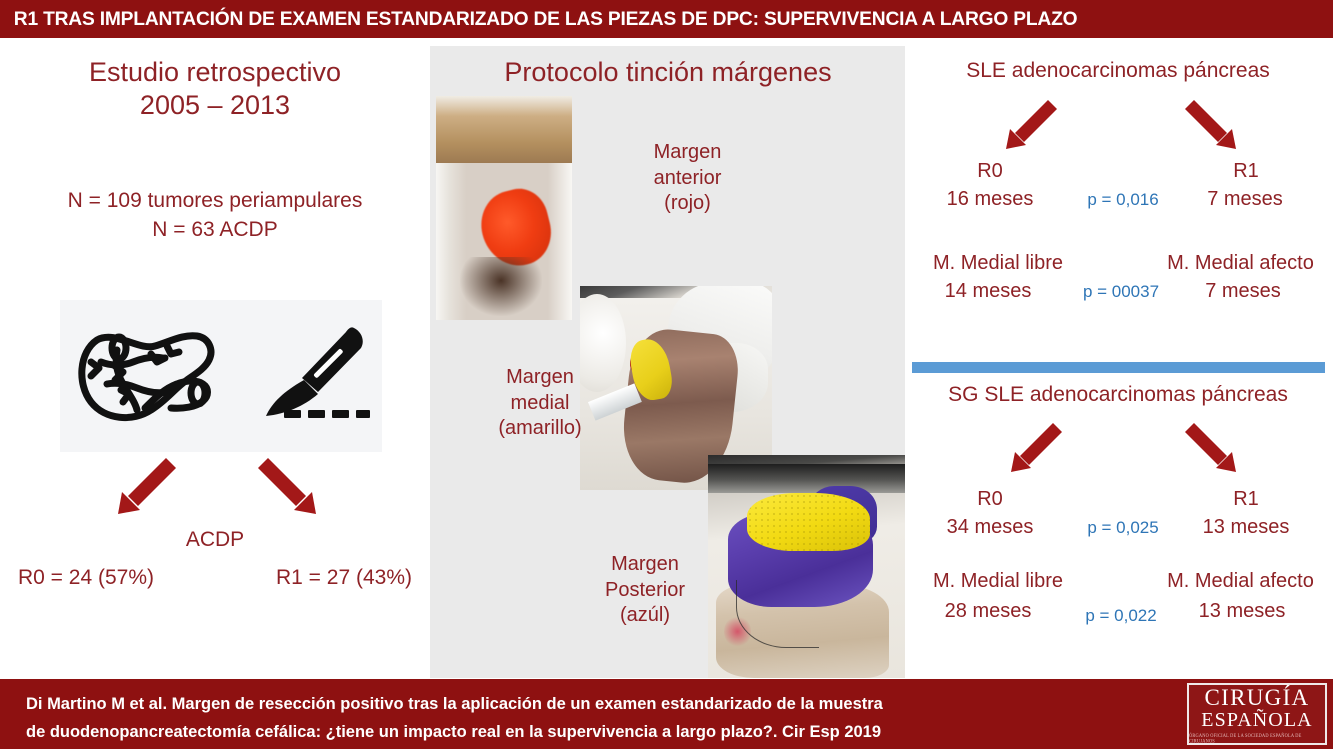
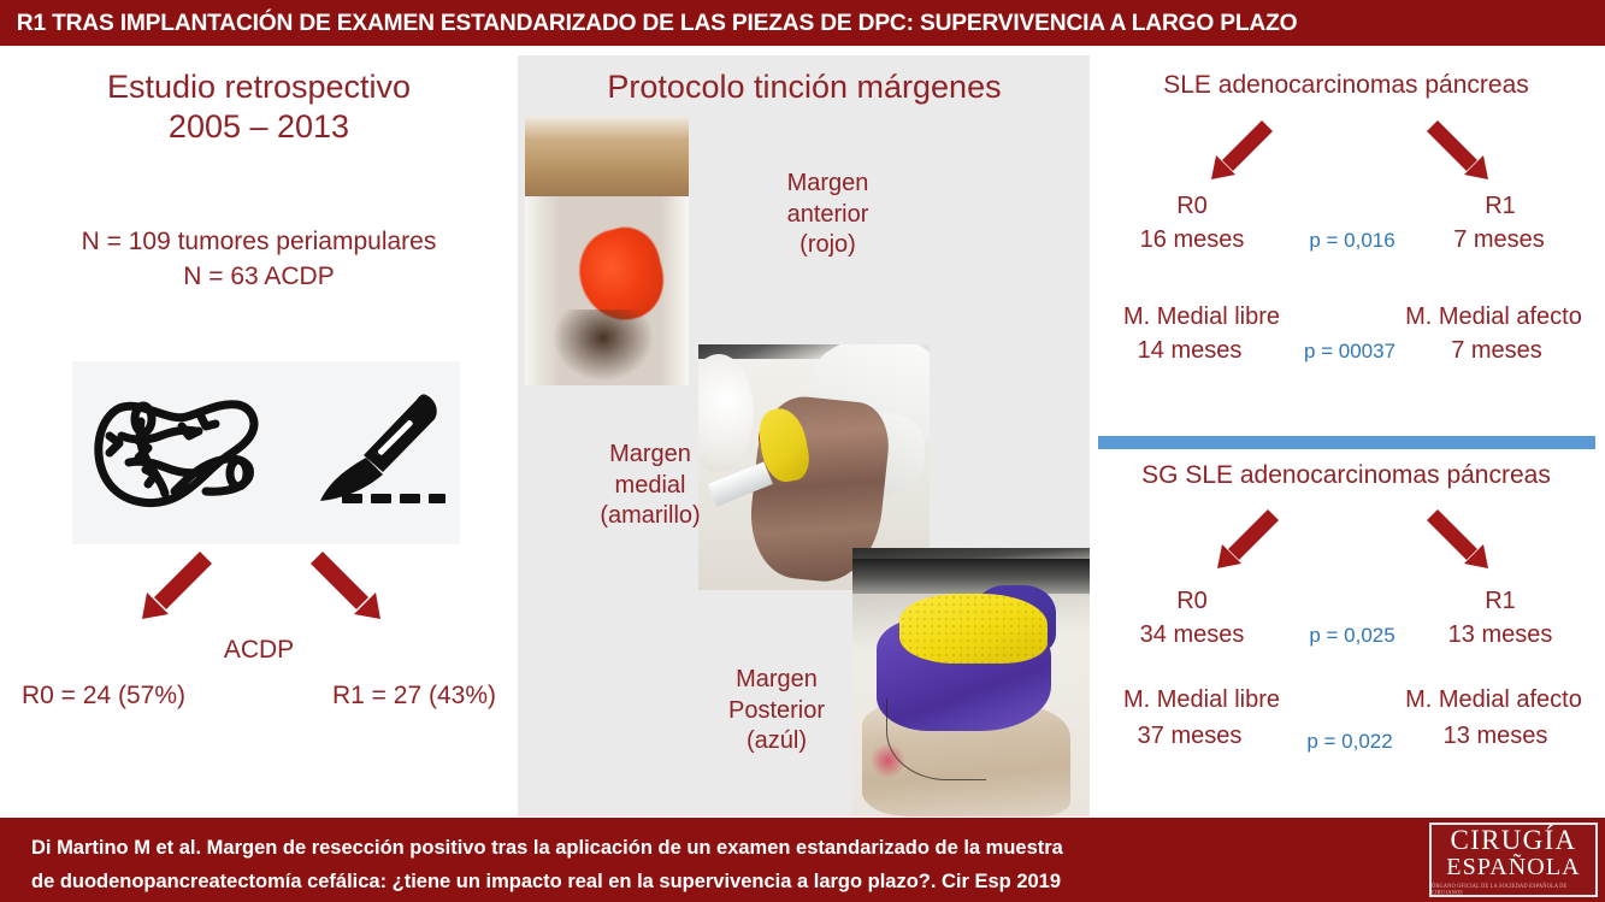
  R1 TRAS IMPLANTACIÓN DE EXAMEN ESTANDARIZADO DE LAS PIEZAS DE DPC: SUPERVIVENCIA A LARGO PLAZO
  Estudio retrospectivo
  2005 – 2013
  N = 109 tumores periampulares
  N = 63 ACDP
  ACDP
  R0 = 24 (57%)
  R1 = 27 (43%)
  Protocolo tinción márgenes
  Margen
  anterior
  (rojo)
  Margen
  medial
  (amarillo)
  Margen
  Posterior
  (azúl)
  SLE adenocarcinomas páncreas
  R0
  16 meses
  p = 0,016
  R1
  7 meses
  M. Medial libre
  14 meses
  p = 00037
  M. Medial afecto
  7 meses
  SG SLE adenocarcinomas páncreas
  R0
  34 meses
  p = 0,025
  R1
  13 meses
  M. Medial libre
- 28 meses
+ 37 meses
  p = 0,022
  M. Medial afecto
  13 meses
  Di Martino M et al. Margen de resección positivo tras la aplicación de un examen estandarizado de la muestra
  de duodenopancreatectomía cefálica: ¿tiene un impacto real en la supervivencia a largo plazo?. Cir Esp 2019
  CIRUGÍA
  ESPAÑOLA
